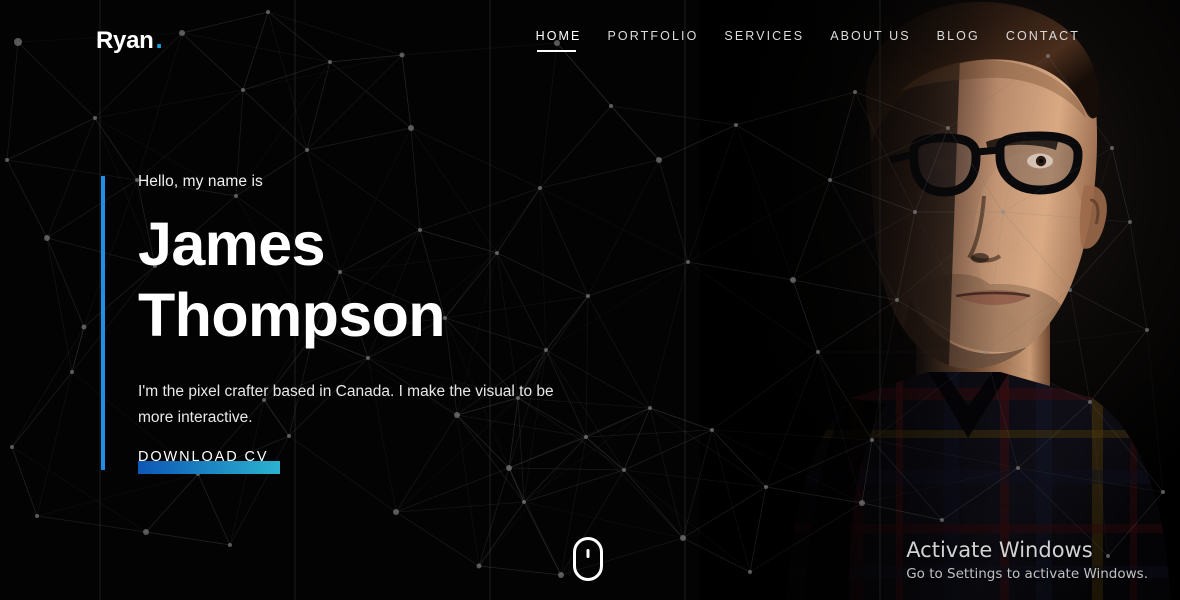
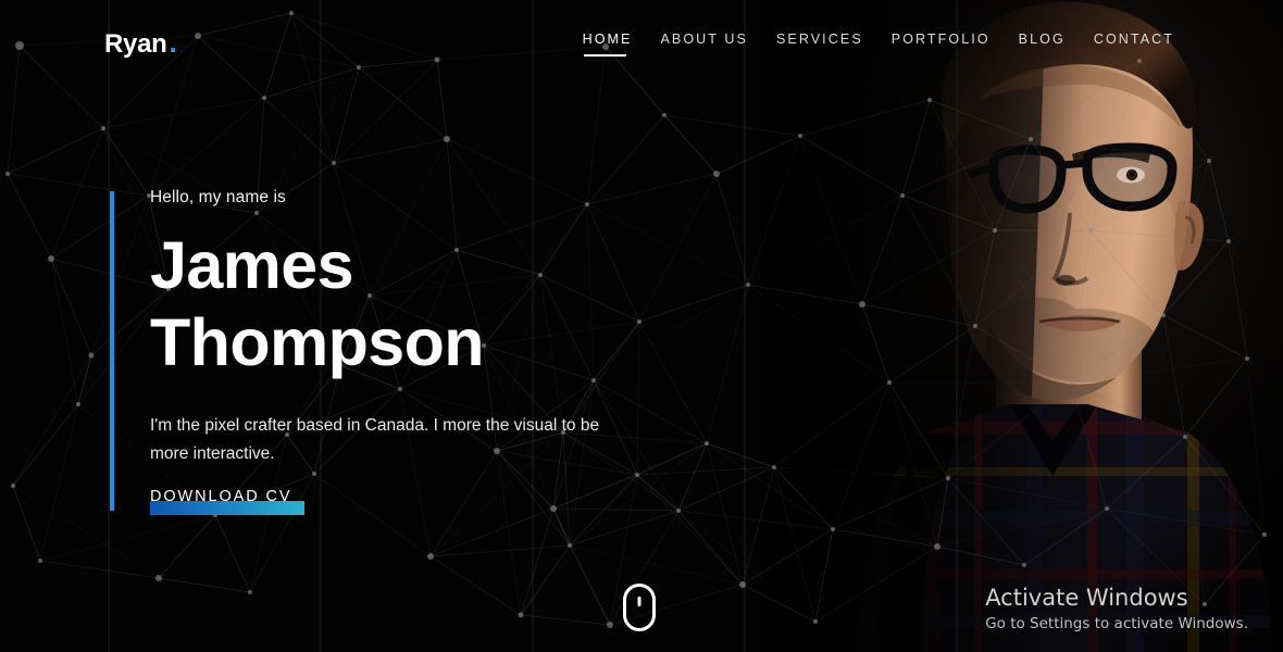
  Ryan.
  HOME
- PORTFOLIO
+ ABOUT US
  SERVICES
- ABOUT US
+ PORTFOLIO
  BLOG
  CONTACT
  Hello, my name is
  James
  Thompson
- I'm the pixel crafter based in Canada. I make the visual to be more interactive.
+ I'm the pixel crafter based in Canada. I more the visual to be more interactive.
  DOWNLOAD CV
  Activate Windows
  Go to Settings to activate Windows.
